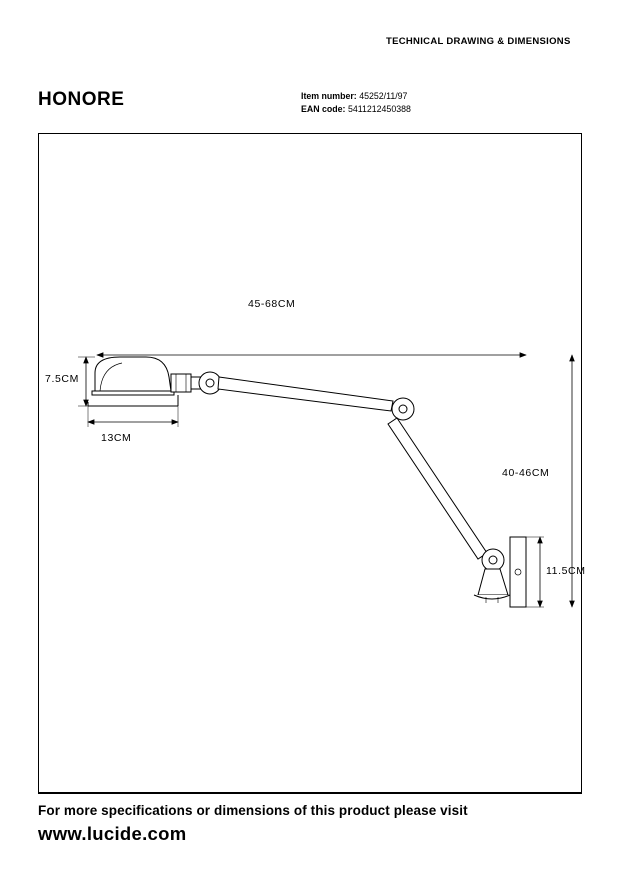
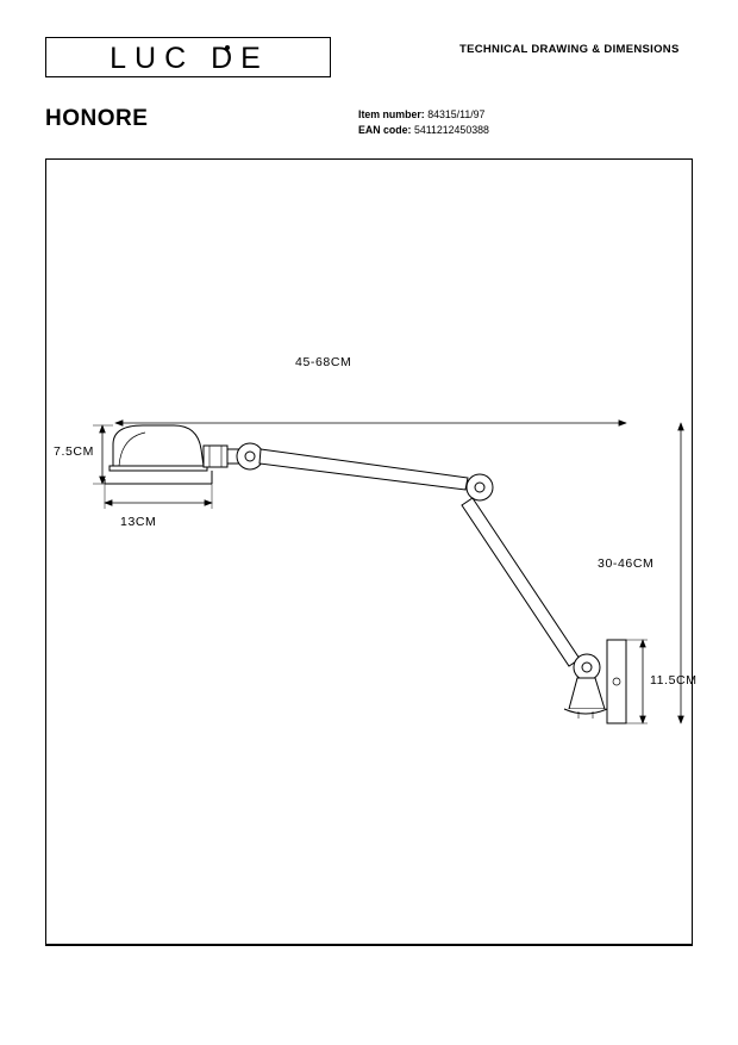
+ LUC DE
  TECHNICAL DRAWING & DIMENSIONS
  HONORE
- Item number: 45252/11/97
+ Item number: 84315/11/97
  EAN code: 5411212450388
  45-68CM
  7.5CM
  13CM
- 40-46CM
+ 30-46CM
  11.5CM
- For more specifications or dimensions of this product please visit
- www.lucide.com
